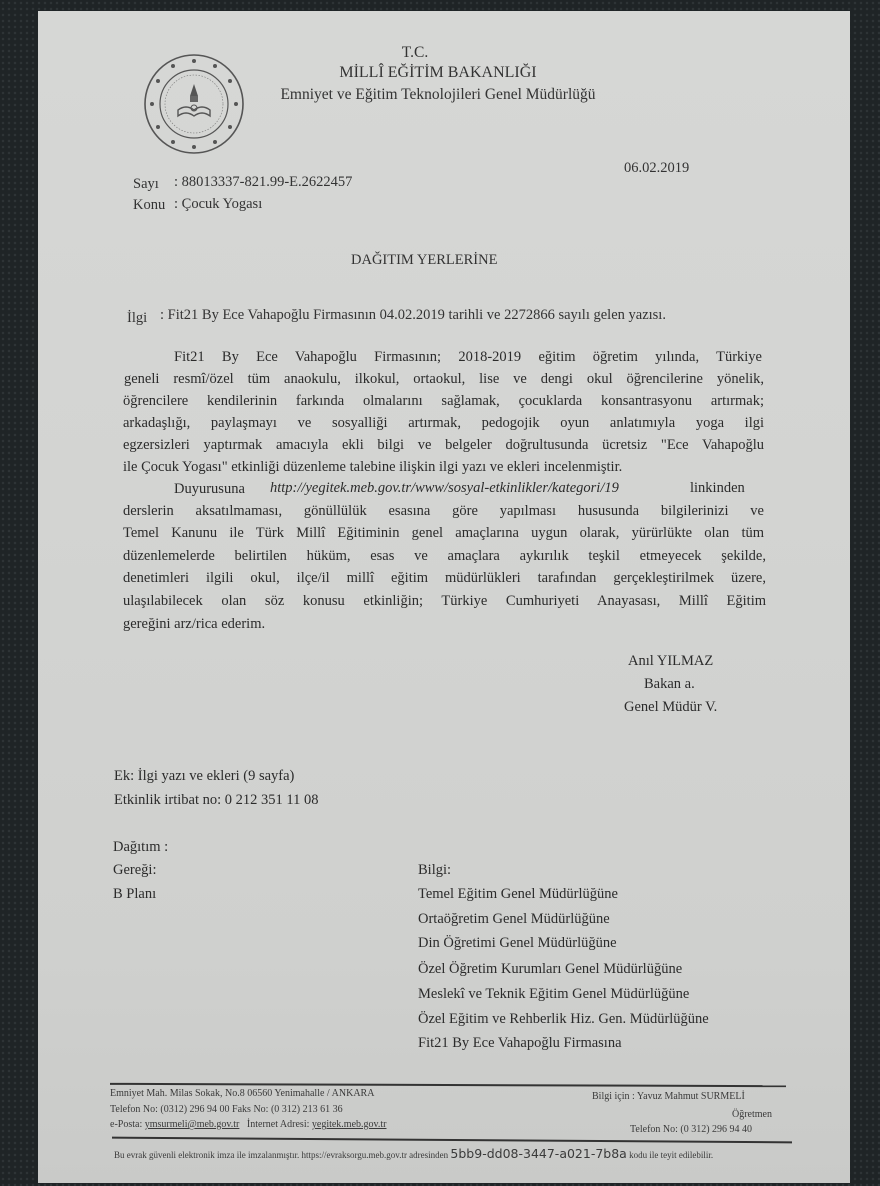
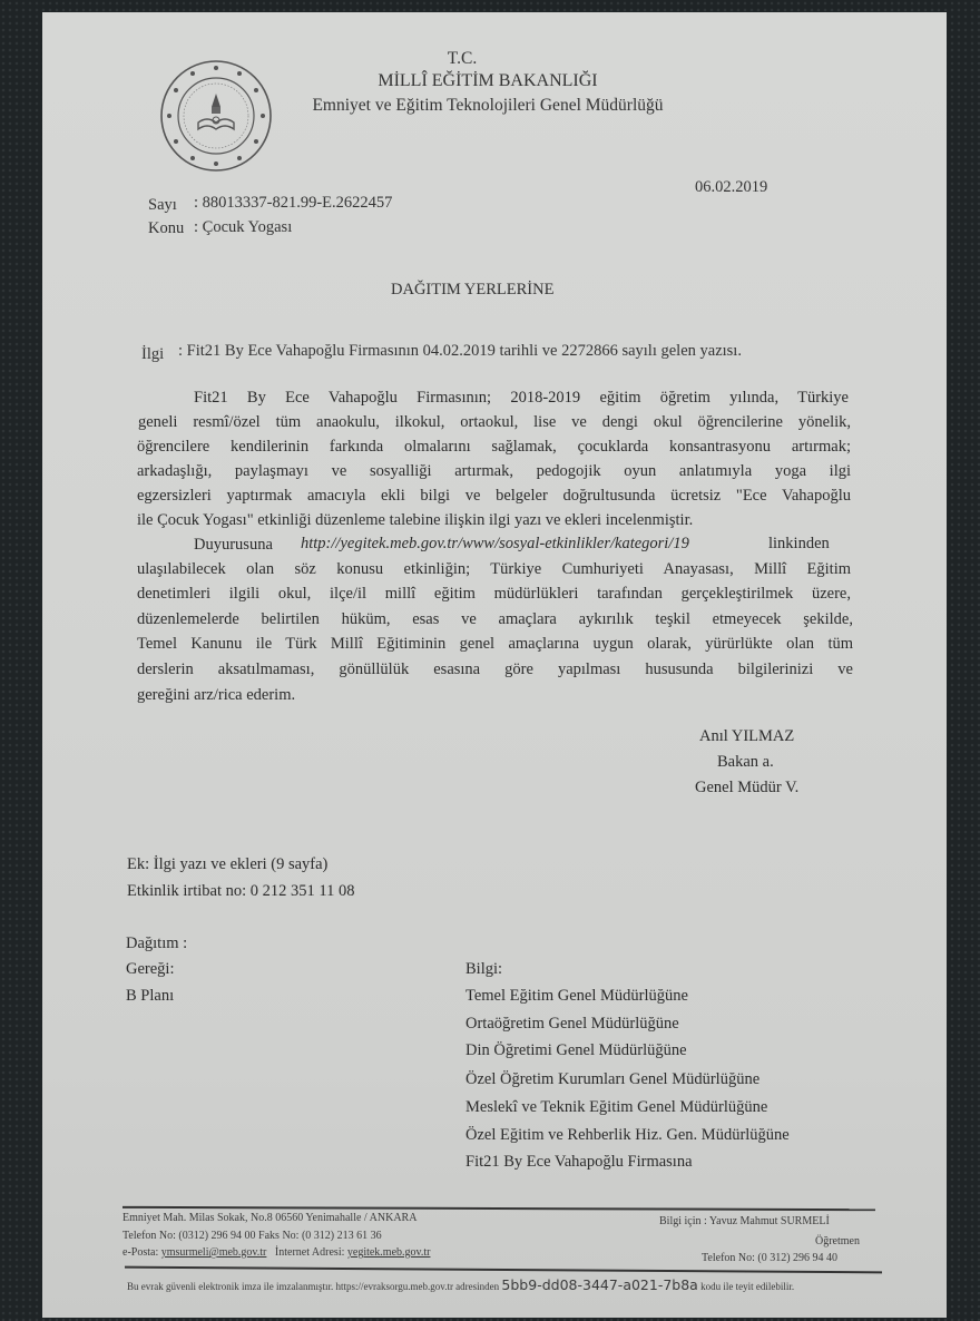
  T.C.
  MİLLÎ EĞİTİM BAKANLIĞI
  Emniyet ve Eğitim Teknolojileri Genel Müdürlüğü
  Sayı
  : 88013337-821.99-E.2622457
  Konu
  : Çocuk Yogası
  06.02.2019
  DAĞITIM YERLERİNE
  İlgi
  : Fit21 By Ece Vahapoğlu Firmasının 04.02.2019 tarihli ve 2272866 sayılı gelen yazısı.
  Fit21 By Ece Vahapoğlu Firmasının; 2018-2019 eğitim öğretim yılında, Türkiye
  geneli resmî/özel tüm anaokulu, ilkokul, ortaokul, lise ve dengi okul öğrencilerine yönelik,
  öğrencilere kendilerinin farkında olmalarını sağlamak, çocuklarda konsantrasyonu artırmak;
  arkadaşlığı, paylaşmayı ve sosyalliği artırmak, pedogojik oyun anlatımıyla yoga ilgi
  egzersizleri yaptırmak amacıyla ekli bilgi ve belgeler doğrultusunda ücretsiz "Ece Vahapoğlu
  ile Çocuk Yogası" etkinliği düzenleme talebine ilişkin ilgi yazı ve ekleri incelenmiştir.
  Duyurusuna
  http://yegitek.meb.gov.tr/www/sosyal-etkinlikler/kategori/19
  linkinden
- derslerin aksatılmaması, gönüllülük esasına göre yapılması hususunda bilgilerinizi ve
+ ulaşılabilecek olan söz konusu etkinliğin; Türkiye Cumhuriyeti Anayasası, Millî Eğitim
- Temel Kanunu ile Türk Millî Eğitiminin genel amaçlarına uygun olarak, yürürlükte olan tüm
+ denetimleri ilgili okul, ilçe/il millî eğitim müdürlükleri tarafından gerçekleştirilmek üzere,
  düzenlemelerde belirtilen hüküm, esas ve amaçlara aykırılık teşkil etmeyecek şekilde,
- denetimleri ilgili okul, ilçe/il millî eğitim müdürlükleri tarafından gerçekleştirilmek üzere,
+ Temel Kanunu ile Türk Millî Eğitiminin genel amaçlarına uygun olarak, yürürlükte olan tüm
- ulaşılabilecek olan söz konusu etkinliğin; Türkiye Cumhuriyeti Anayasası, Millî Eğitim
+ derslerin aksatılmaması, gönüllülük esasına göre yapılması hususunda bilgilerinizi ve
  gereğini arz/rica ederim.
  Anıl YILMAZ
  Bakan a.
  Genel Müdür V.
  Ek: İlgi yazı ve ekleri (9 sayfa)
  Etkinlik irtibat no: 0 212 351 11 08
  Dağıtım :
  Gereği:
  B Planı
  Bilgi:
  Temel Eğitim Genel Müdürlüğüne
  Ortaöğretim Genel Müdürlüğüne
  Din Öğretimi Genel Müdürlüğüne
  Özel Öğretim Kurumları Genel Müdürlüğüne
  Meslekî ve Teknik Eğitim Genel Müdürlüğüne
  Özel Eğitim ve Rehberlik Hiz. Gen. Müdürlüğüne
  Fit21 By Ece Vahapoğlu Firmasına
  Emniyet Mah. Milas Sokak, No.8 06560 Yenimahalle / ANKARA
  Telefon No: (0312) 296 94 00 Faks No: (0 312) 213 61 36
  e-Posta: ymsurmeli@meb.gov.tr İnternet Adresi: yegitek.meb.gov.tr
  Bilgi için : Yavuz Mahmut SURMELİ
  Öğretmen
  Telefon No: (0 312) 296 94 40
  Bu evrak güvenli elektronik imza ile imzalanmıştır. https://evraksorgu.meb.gov.tr adresinden 5bb9-dd08-3447-a021-7b8a kodu ile teyit edilebilir.
